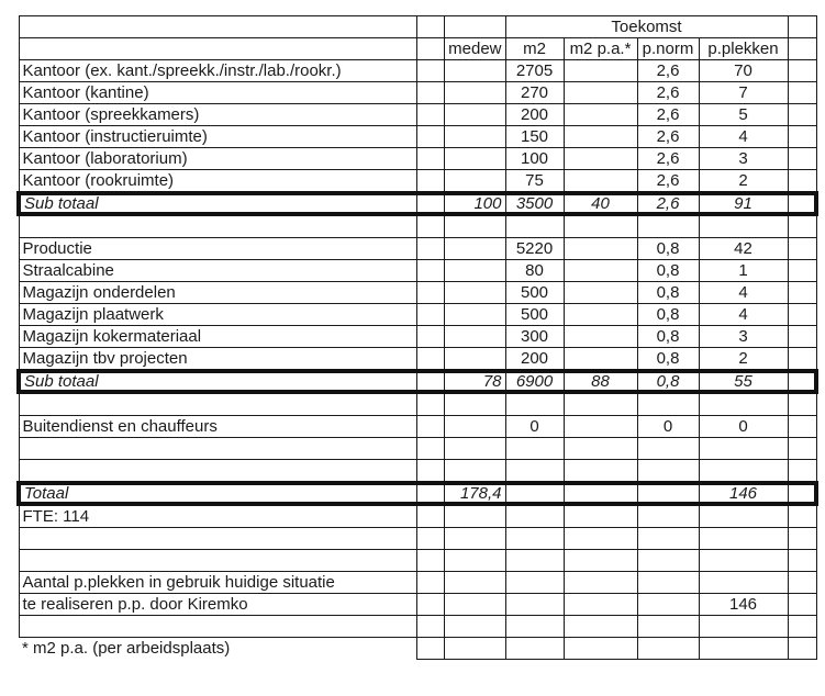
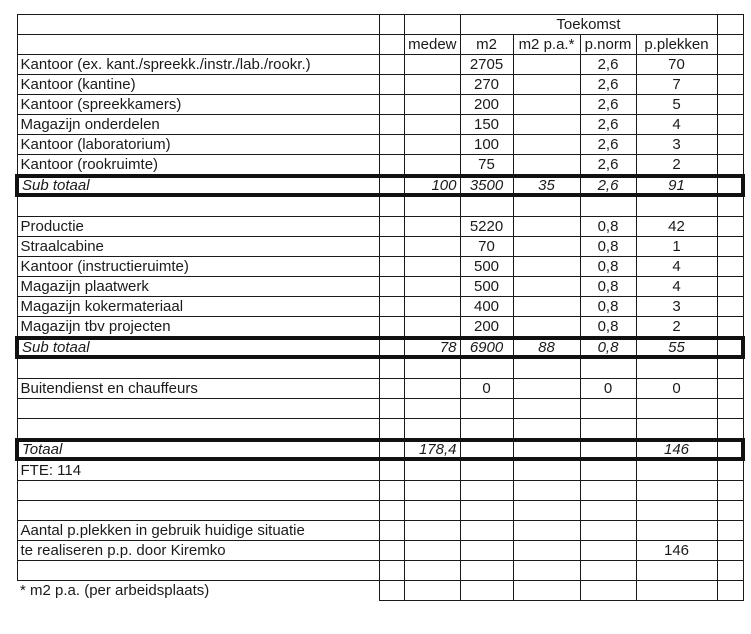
  			Toekomst
  		medew	m2	m2 p.a.*	p.norm	p.plekken
  Kantoor (ex. kant./spreekk./instr./lab./rookr.)			2705		2,6	70
  Kantoor (kantine)			270		2,6	7
  Kantoor (spreekkamers)			200		2,6	5
- Kantoor (instructieruimte)			150		2,6	4
+ Magazijn onderdelen			150		2,6	4
  Kantoor (laboratorium)			100		2,6	3
  Kantoor (rookruimte)			75		2,6	2
- Sub totaal		100	3500	40	2,6	91
+ Sub totaal		100	3500	35	2,6	91
  Productie			5220		0,8	42
- Straalcabine			80		0,8	1
+ Straalcabine			70		0,8	1
- Magazijn onderdelen			500		0,8	4
+ Kantoor (instructieruimte)			500		0,8	4
  Magazijn plaatwerk			500		0,8	4
- Magazijn kokermateriaal			300		0,8	3
+ Magazijn kokermateriaal			400		0,8	3
  Magazijn tbv projecten			200		0,8	2
  Sub totaal		78	6900	88	0,8	55
  Buitendienst en chauffeurs			0		0	0
  Totaal		178,4				146
  FTE: 114
  Aantal p.plekken in gebruik huidige situatie
  te realiseren p.p. door Kiremko						146
  * m2 p.a. (per arbeidsplaats)
